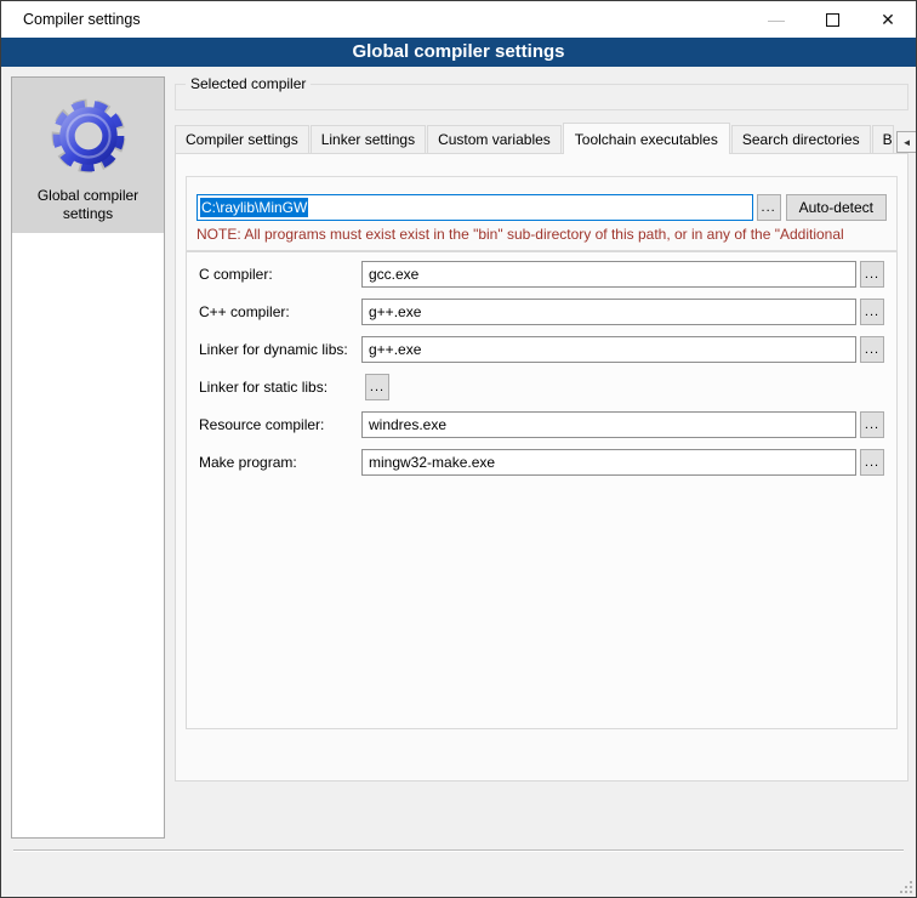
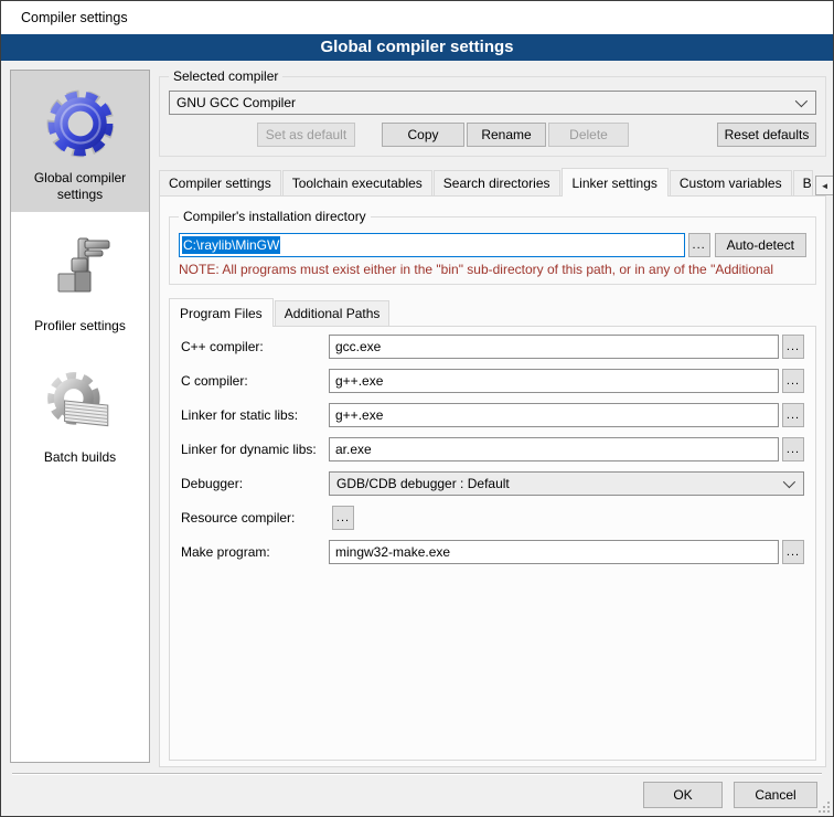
  Compiler settings
- —
- ✕
  Global compiler settings
  Global compiler settings
+ Profiler settings
+ Batch builds
  Selected compiler
+ GNU GCC Compiler
+ Set as default
+ Copy
+ Rename
+ Delete
+ Reset defaults
  Compiler settings
- Linker settings
+ Toolchain executables
- Custom variables
+ Search directories
- Toolchain executables
+ Linker settings
- Search directories
+ Custom variables
  ◄
+ Compiler's installation directory
  C:\raylib\MinGW
  ...
  Auto-detect
- NOTE: All programs must exist exist in the "bin" sub-directory of this path, or in any of the "Additional
+ NOTE: All programs must exist either in the "bin" sub-directory of this path, or in any of the "Additional
+ Program Files
+ Additional Paths
- C compiler:
+ C++ compiler:
  gcc.exe
  ...
- C++ compiler:
+ C compiler:
  g++.exe
  ...
- Linker for dynamic libs:
+ Linker for static libs:
  g++.exe
  ...
- Linker for static libs:
+ Linker for dynamic libs:
+ ar.exe
  ...
+ Debugger:
+ GDB/CDB debugger : Default
  Resource compiler:
- windres.exe
  ...
  Make program:
  mingw32-make.exe
  ...
+ OK
+ Cancel
